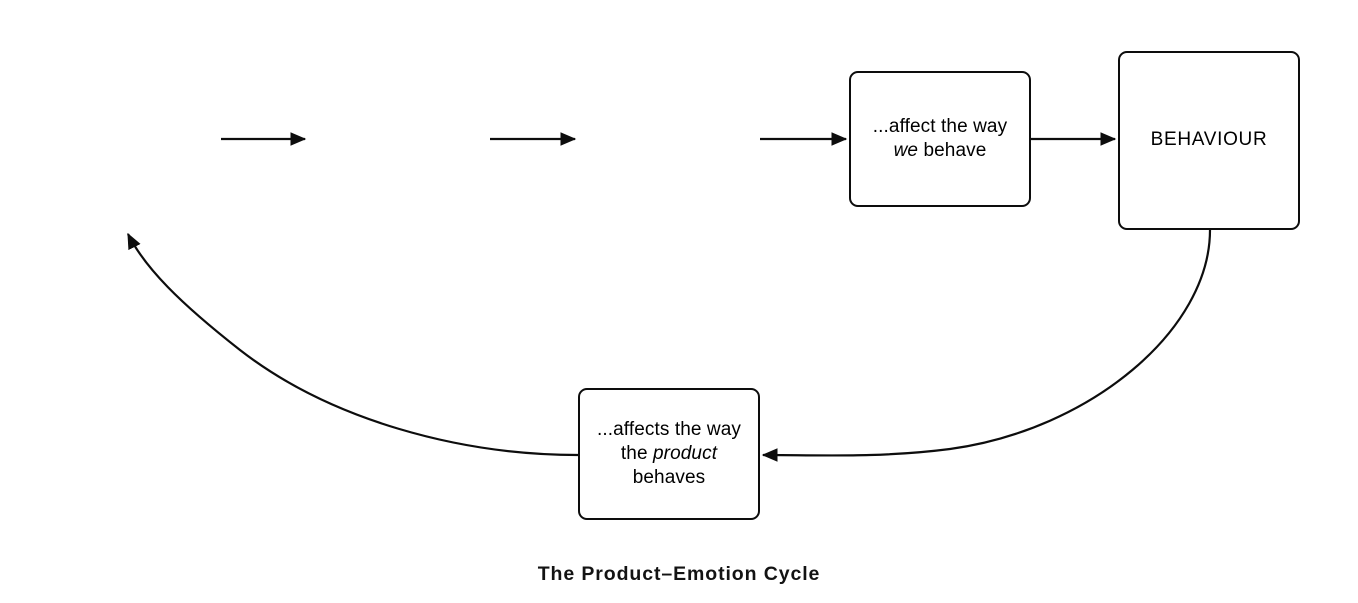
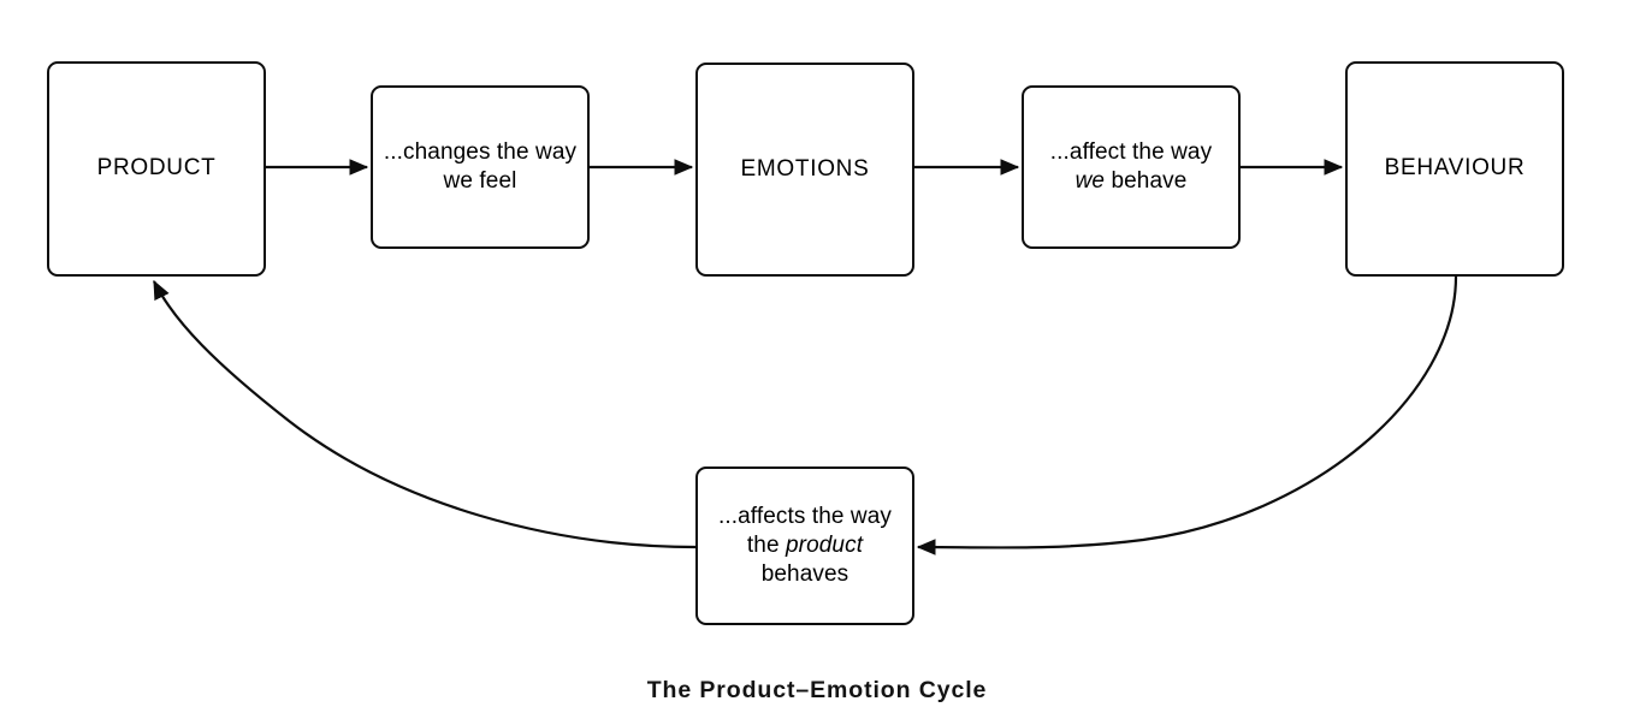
+ PRODUCT
+ ...changes the way
+ we feel
+ EMOTIONS
  ...affect the way
  we behave
  BEHAVIOUR
  ...affects the way
  the product
  behaves
  The Product–Emotion Cycle
